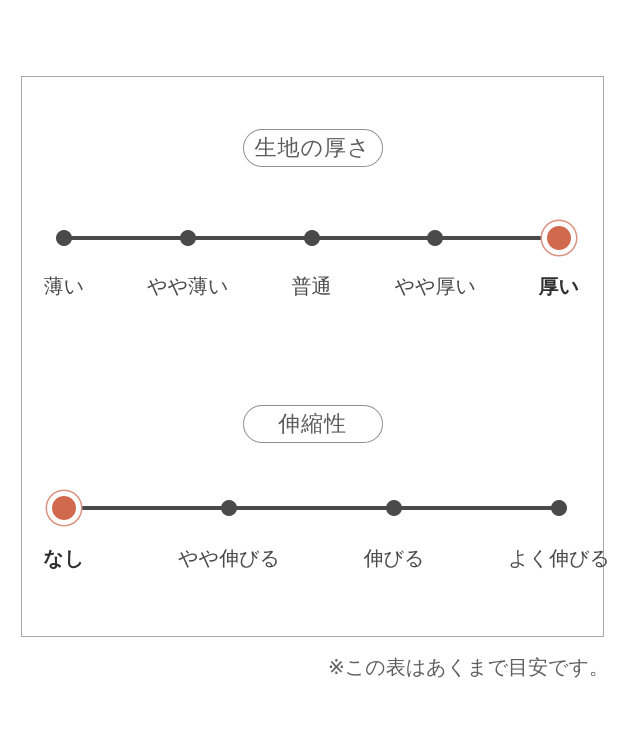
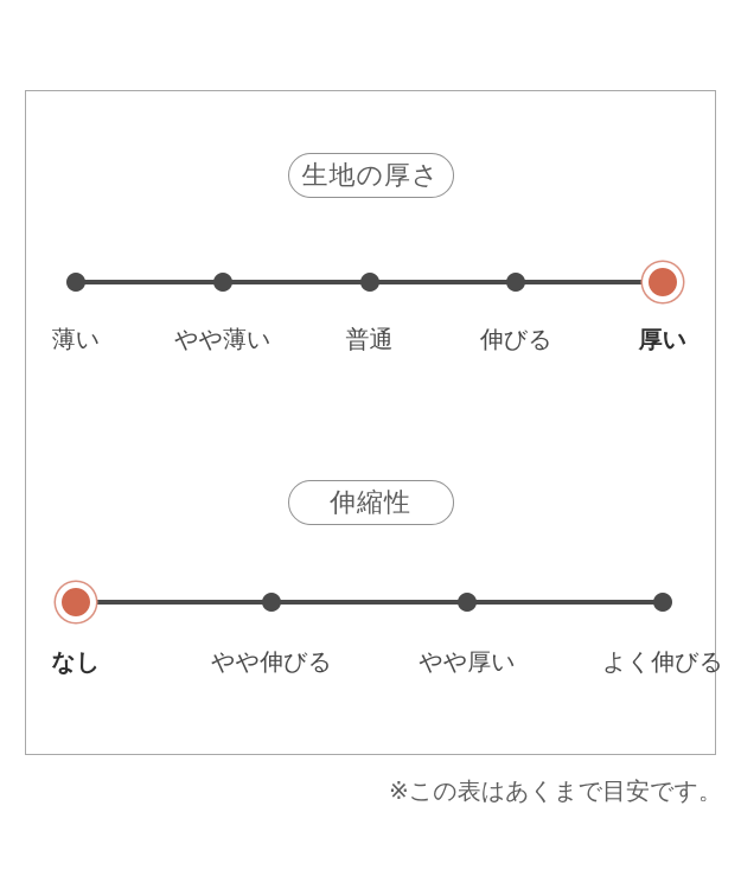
  生地の厚さ
  薄い
  やや薄い
  普通
- やや厚い
+ 伸びる
  厚い
  伸縮性
  なし
  やや伸びる
- 伸びる
+ やや厚い
  よく伸びる
  ※この表はあくまで目安です。
